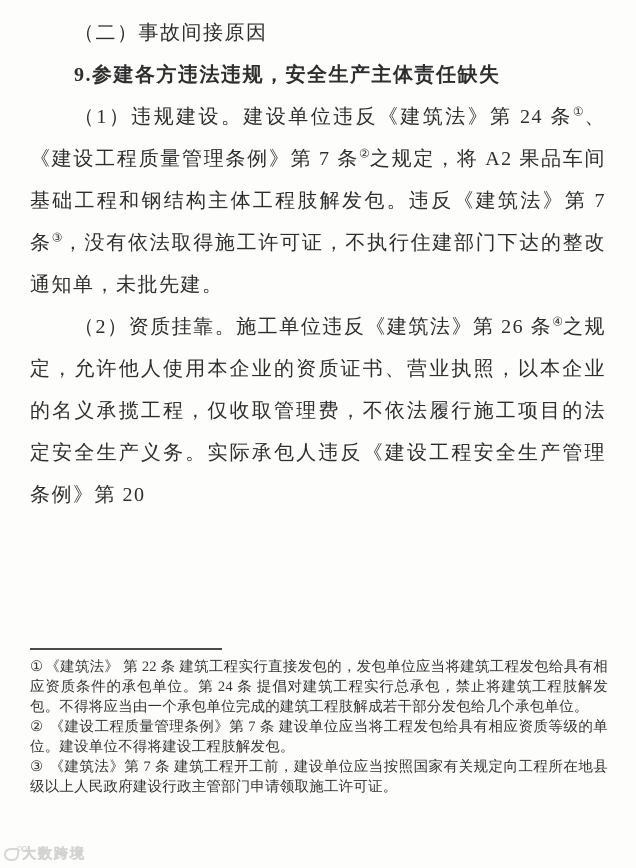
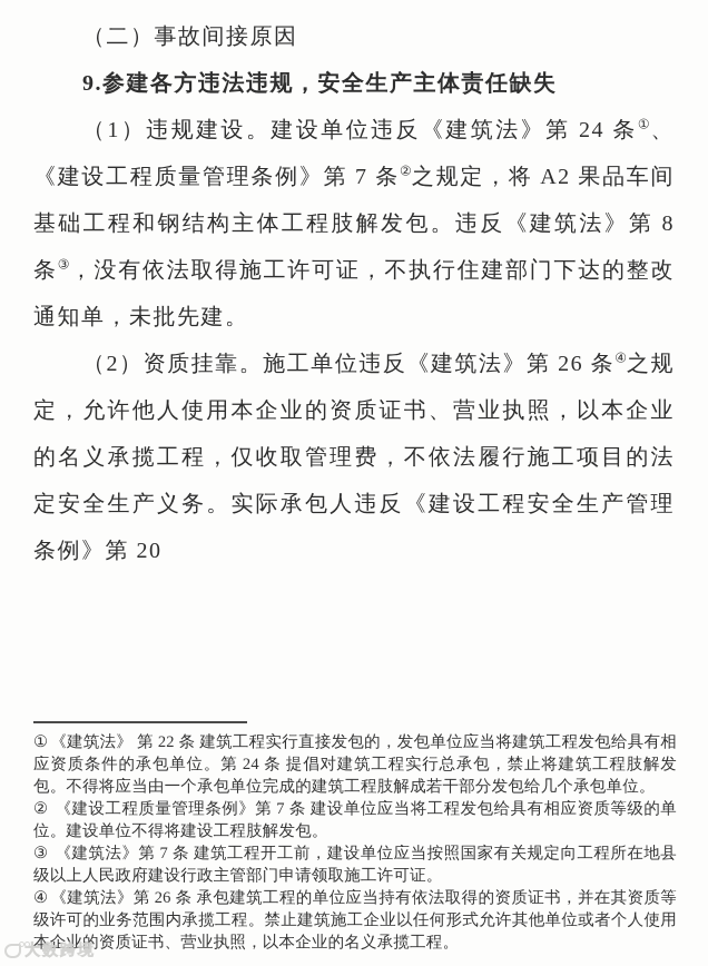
  （二）事故间接原因
  9.参建各方违法违规，安全生产主体责任缺失
- （1）违规建设。建设单位违反《建筑法》第 24 条①、《建设工程质量管理条例》第 7 条②之规定，将 A2 果品车间基础工程和钢结构主体工程肢解发包。违反《建筑法》第 7 条③，没有依法取得施工许可证，不执行住建部门下达的整改通知单，未批先建。
+ （1）违规建设。建设单位违反《建筑法》第 24 条①、《建设工程质量管理条例》第 7 条②之规定，将 A2 果品车间基础工程和钢结构主体工程肢解发包。违反《建筑法》第 8 条③，没有依法取得施工许可证，不执行住建部门下达的整改通知单，未批先建。
  （2）资质挂靠。施工单位违反《建筑法》第 26 条④之规定，允许他人使用本企业的资质证书、营业执照，以本企业的名义承揽工程，仅收取管理费，不依法履行施工项目的法定安全生产义务。实际承包人违反《建设工程安全生产管理条例》第 20
  ① 《建筑法》 第 22 条 建筑工程实行直接发包的，发包单位应当将建筑工程发包给具有相应资质条件的承包单位。第 24 条 提倡对建筑工程实行总承包，禁止将建筑工程肢解发包。不得将应当由一个承包单位完成的建筑工程肢解成若干部分发包给几个承包单位。
  ② 《建设工程质量管理条例》第 7 条 建设单位应当将工程发包给具有相应资质等级的单位。建设单位不得将建设工程肢解发包。
  ③ 《建筑法》第 7 条 建筑工程开工前，建设单位应当按照国家有关规定向工程所在地县级以上人民政府建设行政主管部门申请领取施工许可证。
+ ④ 《建筑法》第 26 条 承包建筑工程的单位应当持有依法取得的资质证书，并在其资质等级许可的业务范围内承揽工程。禁止建筑施工企业以任何形式允许其他单位或者个人使用本企业的资质证书、营业执照，以本企业的名义承揽工程。
  大数跨境
